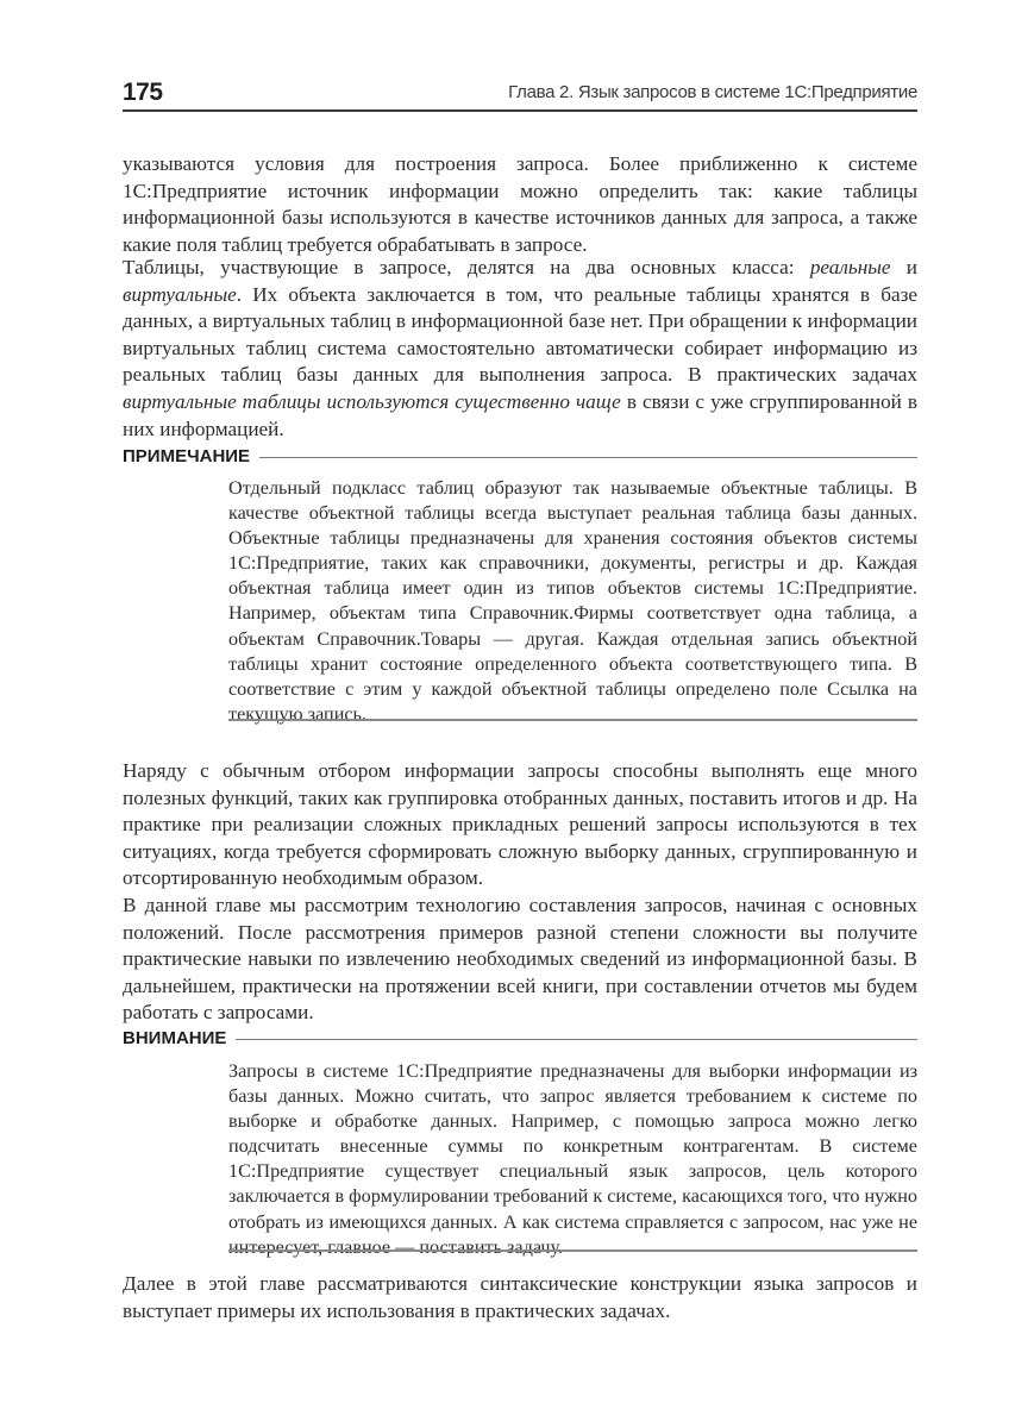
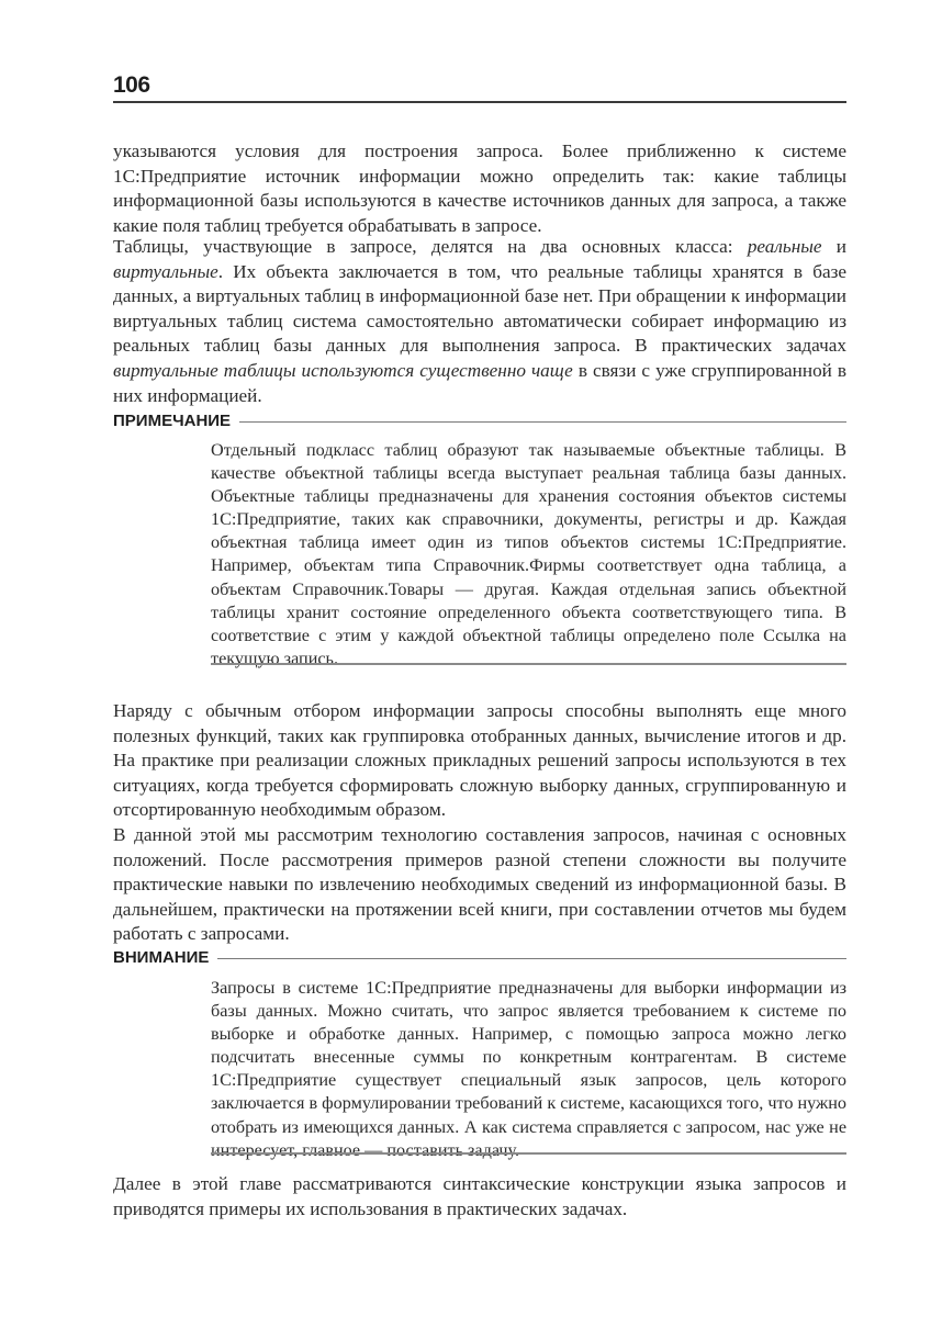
- 175
+ 106
- Глава 2. Язык запросов в системе 1С:Предприятие
  указываются условия для построения запроса. Более приближенно к системе 1С:Предприятие источник информации можно определить так: какие таблицы информационной базы используются в качестве источников данных для запроса, а также какие поля таблиц требуется обрабатывать в запросе.
  Таблицы, участвующие в запросе, делятся на два основных класса: реальные и виртуальные. Их объекта заключается в том, что реальные таблицы хранятся в базе данных, а виртуальных таблиц в информационной базе нет. При обращении к информации виртуальных таблиц система самостоятельно автоматически собирает информацию из реальных таблиц базы данных для выполнения запроса. В практических задачах виртуальные таблицы используются существенно чаще в связи с уже сгруппированной в них информацией.
  ПРИМЕЧАНИЕ
  Отдельный подкласс таблиц образуют так называемые объектные таблицы. В качестве объектной таблицы всегда выступает реальная таблица базы данных. Объектные таблицы предназначены для хранения состояния объектов системы 1С:Предприятие, таких как справочники, документы, регистры и др. Каждая объектная таблица имеет один из типов объектов системы 1С:Предприятие. Например, объектам типа Справочник.Фирмы соответствует одна таблица, а объектам Справочник.Товары — другая. Каждая отдельная запись объектной таблицы хранит состояние определенного объекта соответствующего типа. В соответствие с этим у каждой объектной таблицы определено поле Ссылка на текущую запись.
- Наряду с обычным отбором информации запросы способны выполнять еще много полезных функций, таких как группировка отобранных данных, поставить итогов и др. На практике при реализации сложных прикладных решений запросы используются в тех ситуациях, когда требуется сформировать сложную выборку данных, сгруппированную и отсортированную необходимым образом.
+ Наряду с обычным отбором информации запросы способны выполнять еще много полезных функций, таких как группировка отобранных данных, вычисление итогов и др. На практике при реализации сложных прикладных решений запросы используются в тех ситуациях, когда требуется сформировать сложную выборку данных, сгруппированную и отсортированную необходимым образом.
- В данной главе мы рассмотрим технологию составления запросов, начиная с основных положений. После рассмотрения примеров разной степени сложности вы получите практические навыки по извлечению необходимых сведений из информационной базы. В дальнейшем, практически на протяжении всей книги, при составлении отчетов мы будем работать с запросами.
+ В данной этой мы рассмотрим технологию составления запросов, начиная с основных положений. После рассмотрения примеров разной степени сложности вы получите практические навыки по извлечению необходимых сведений из информационной базы. В дальнейшем, практически на протяжении всей книги, при составлении отчетов мы будем работать с запросами.
  ВНИМАНИЕ
  Запросы в системе 1С:Предприятие предназначены для выборки информации из базы данных. Можно считать, что запрос является требованием к системе по выборке и обработке данных. Например, с помощью запроса можно легко подсчитать внесенные суммы по конкретным контрагентам. В системе 1С:Предприятие существует специальный язык запросов, цель которого заключается в формулировании требований к системе, касающихся того, что нужно отобрать из имеющихся данных. А как система справляется с запросом, нас уже не интересует, главное — поставить задачу.
- Далее в этой главе рассматриваются синтаксические конструкции языка запросов и выступает примеры их использования в практических задачах.
+ Далее в этой главе рассматриваются синтаксические конструкции языка запросов и приводятся примеры их использования в практических задачах.
